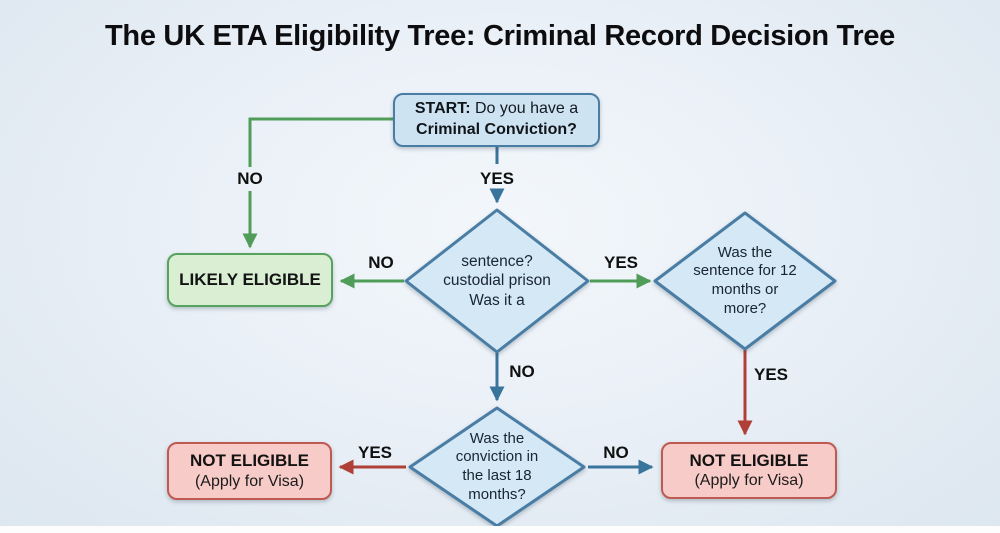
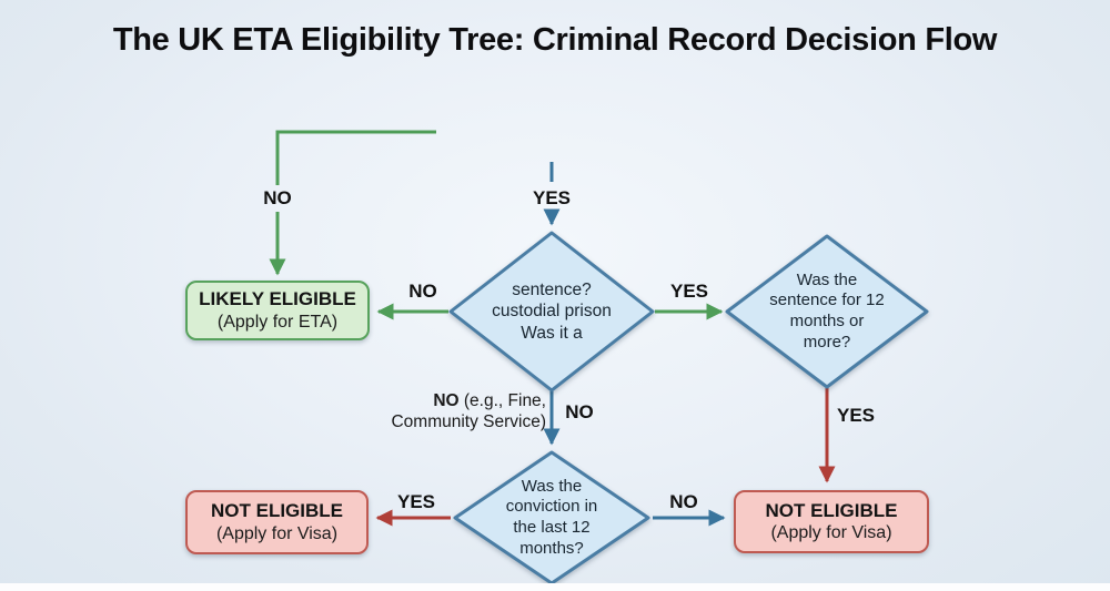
- The UK ETA Eligibility Tree: Criminal Record Decision Tree
+ The UK ETA Eligibility Tree: Criminal Record Decision Flow
- START: Do you have a
- Criminal Conviction?
  sentence?
  custodial prison
  Was it a
  Was the
  sentence for 12
  months or
  more?
  Was the
  conviction in
- the last 18
+ the last 12
  months?
  LIKELY ELIGIBLE
+ (Apply for ETA)
  NOT ELIGIBLE
  (Apply for Visa)
  NOT ELIGIBLE
  (Apply for Visa)
  NO
  YES
  NO
  YES
  NO
  YES
  YES
  NO
+ NO (e.g., Fine,
+ Community Service)
